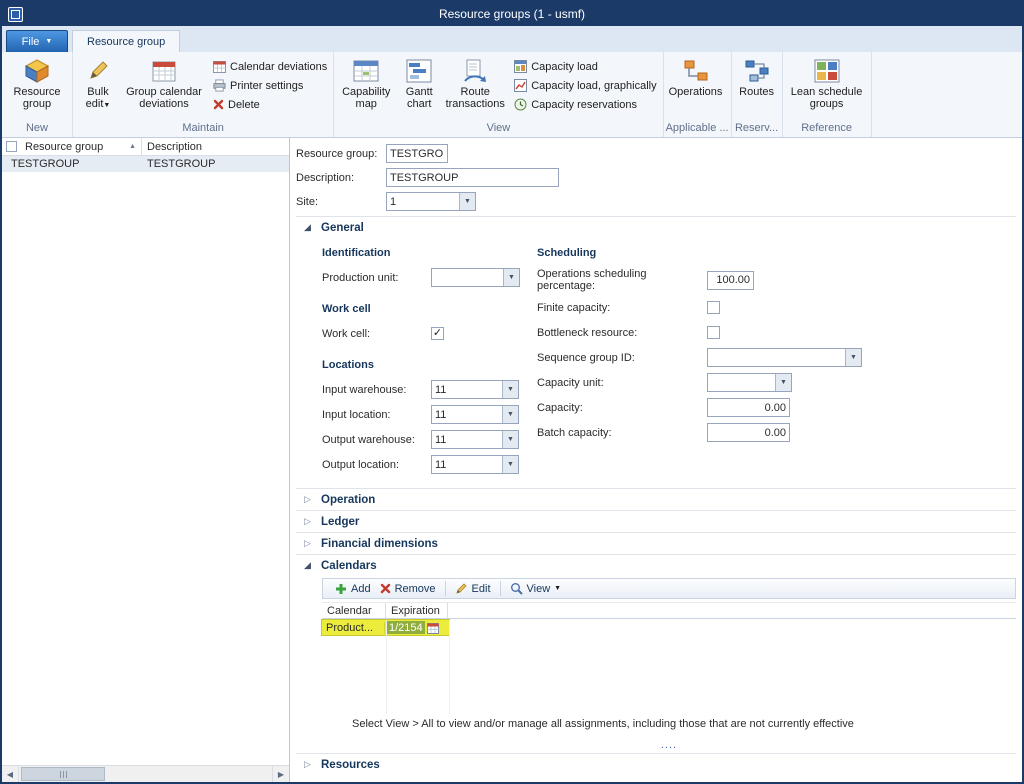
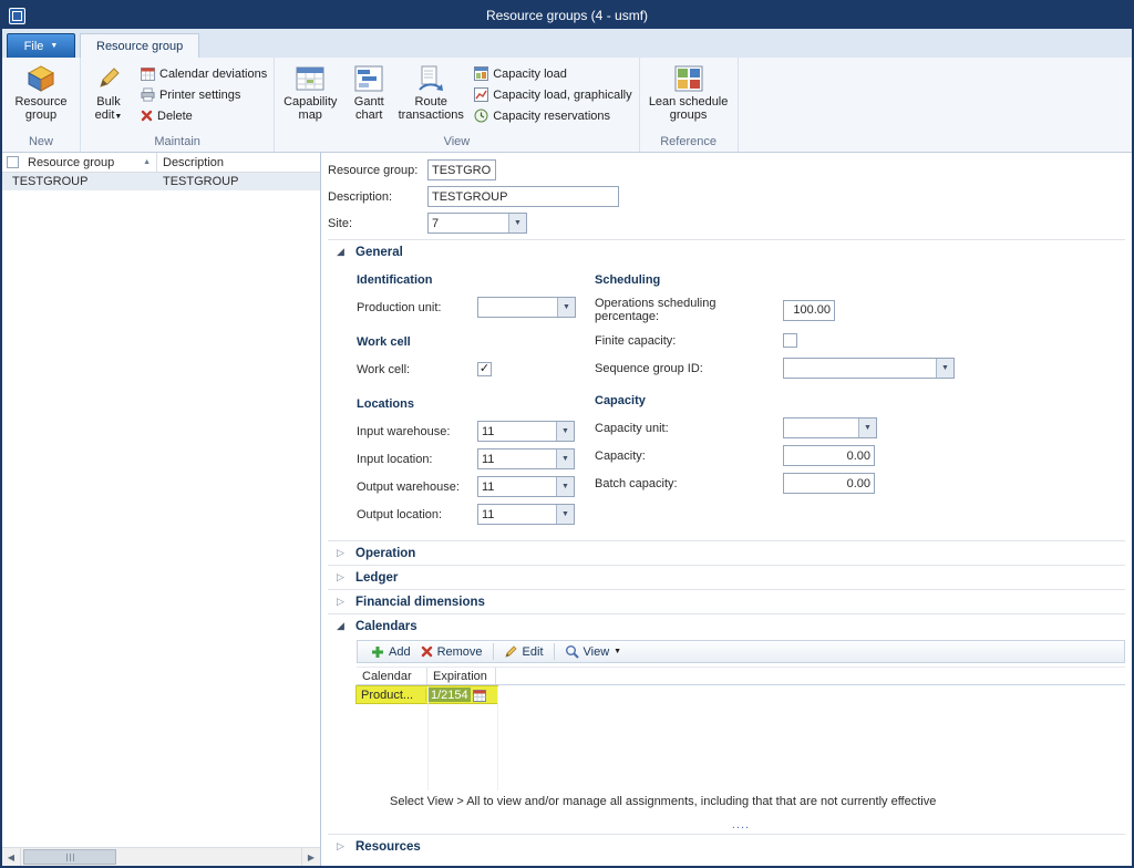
- Resource groups (1 - usmf)
+ Resource groups (4 - usmf)
  File
  Resource group
  Resource group
  New
  Bulk edit
- Group calendar deviations
  Calendar deviations
  Printer settings
  Delete
  Maintain
  Capability map
  Gantt chart
  Route transactions
  Capacity load
  Capacity load, graphically
  Capacity reservations
  View
- Operations
- Applicable ...
- Routes
- Reserv...
  Lean schedule groups
  Reference
  Resource group
  Description
  TESTGROUP
  TESTGROUP
  ◀
  ▶
  Resource group:
  TESTGRO
  Description:
  TESTGROUP
  Site:
- 1
+ 7
  ◢
  General
  Identification
  Production unit:
  Work cell
  Work cell:
  ✓
  Locations
  Input warehouse:
  11
  Input location:
  11
  Output warehouse:
  11
  Output location:
  11
  Scheduling
  Operations scheduling percentage:
  100.00
  Finite capacity:
- Bottleneck resource:
  Sequence group ID:
+ Capacity
  Capacity unit:
  Capacity:
  0.00
  Batch capacity:
  0.00
  ▷
  Operation
  ▷
  Ledger
  ▷
  Financial dimensions
  ◢
  Calendars
  Add
  Remove
  Edit
  View
  Calendar
  Expiration
  Product...
  1/2154
- Select View > All to view and/or manage all assignments, including those that are not currently effective
+ Select View > All to view and/or manage all assignments, including that that are not currently effective
  ....
  ▷
  Resources
